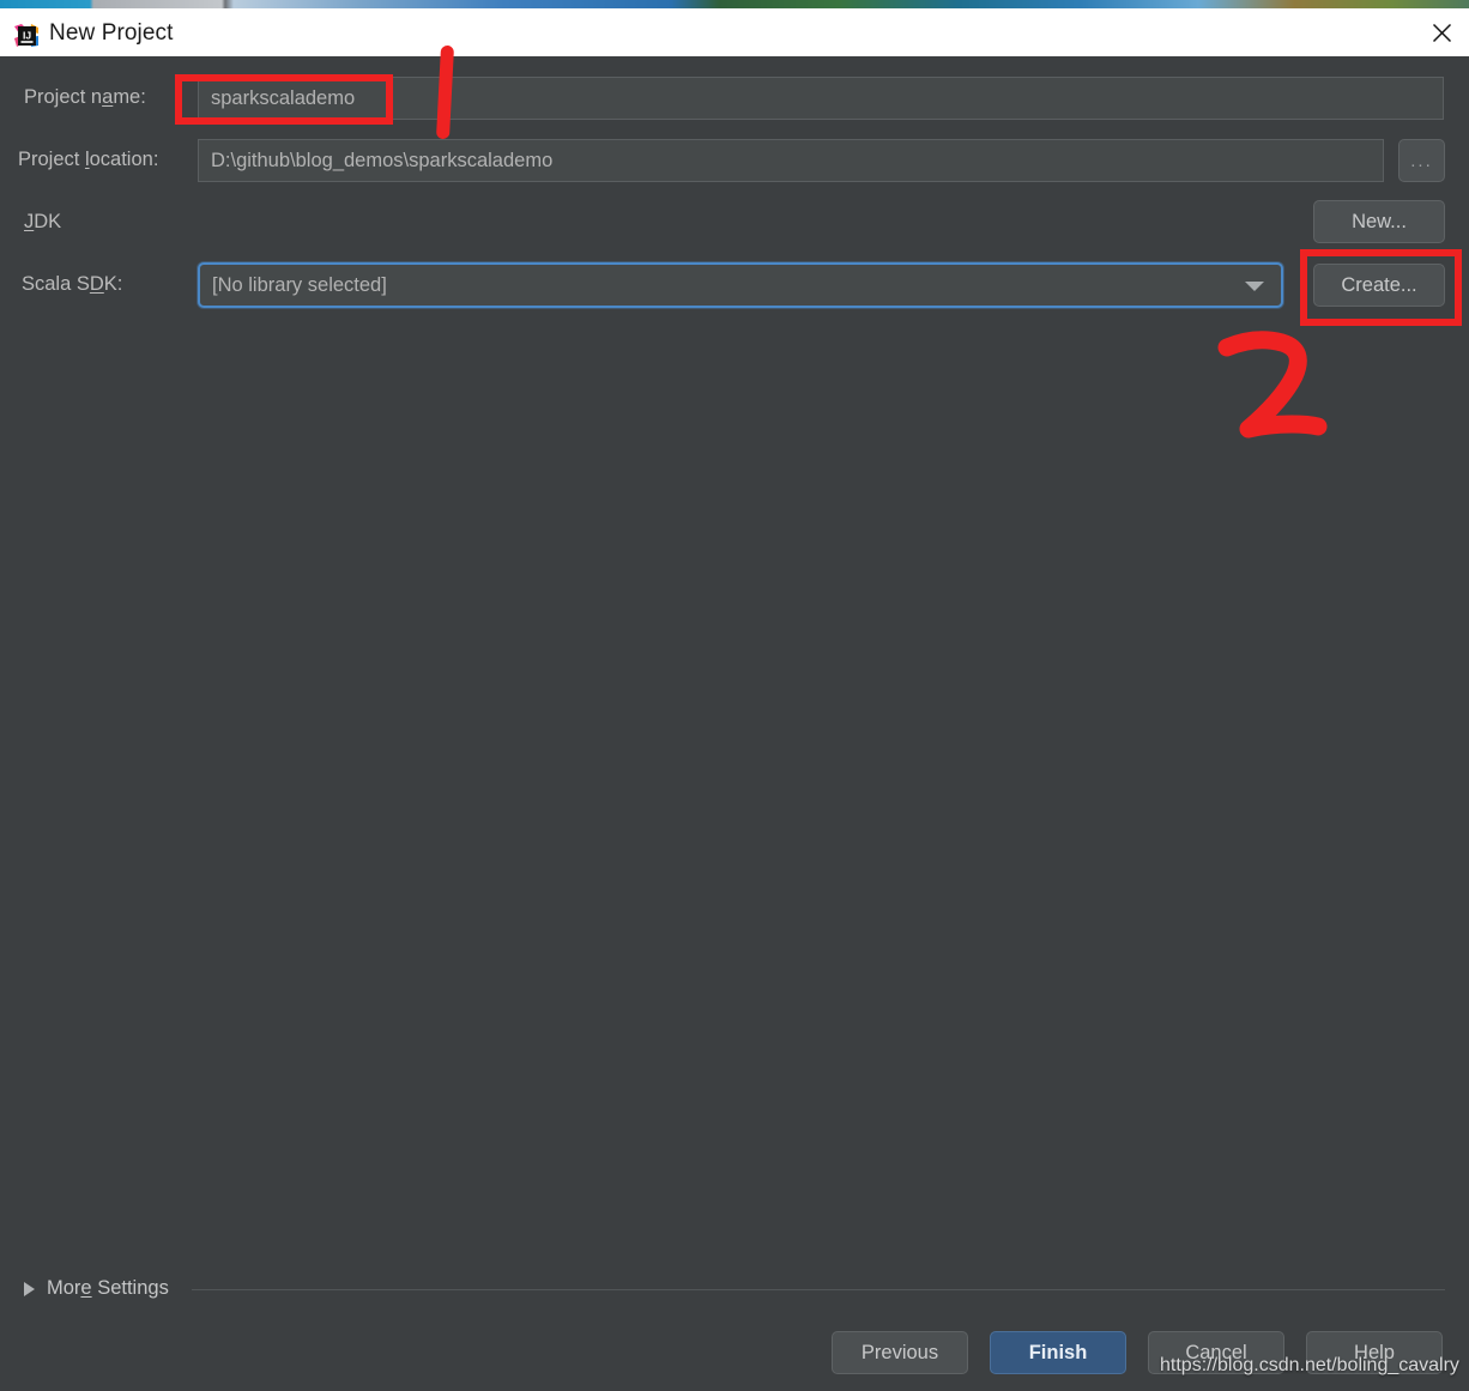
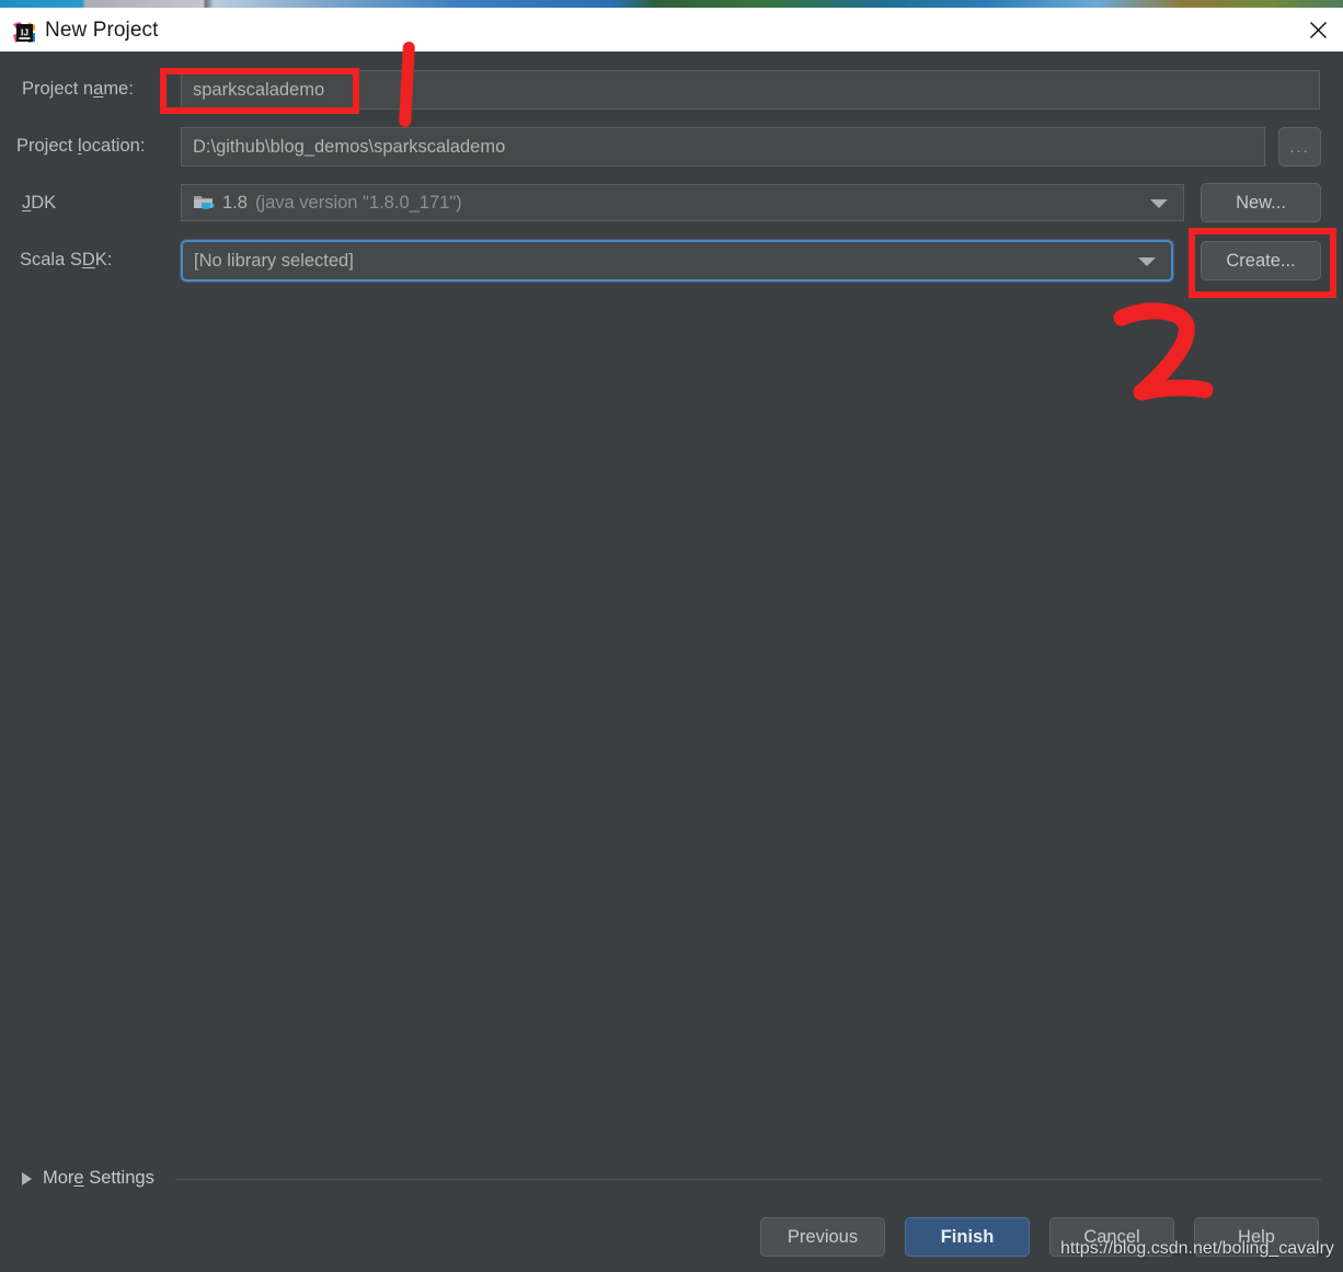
  IJ
  New Project
  Project name:
  sparkscalademo
  Project location:
  D:\github\blog_demos\sparkscalademo
  ...
  JDK
+ 1.8
+ (java version "1.8.0_171")
  New...
  Scala SDK:
  [No library selected]
  Create...
  More Settings
  Previous
  Finish
  Cancel
  Help
  https://blog.csdn.net/boling_cavalry
